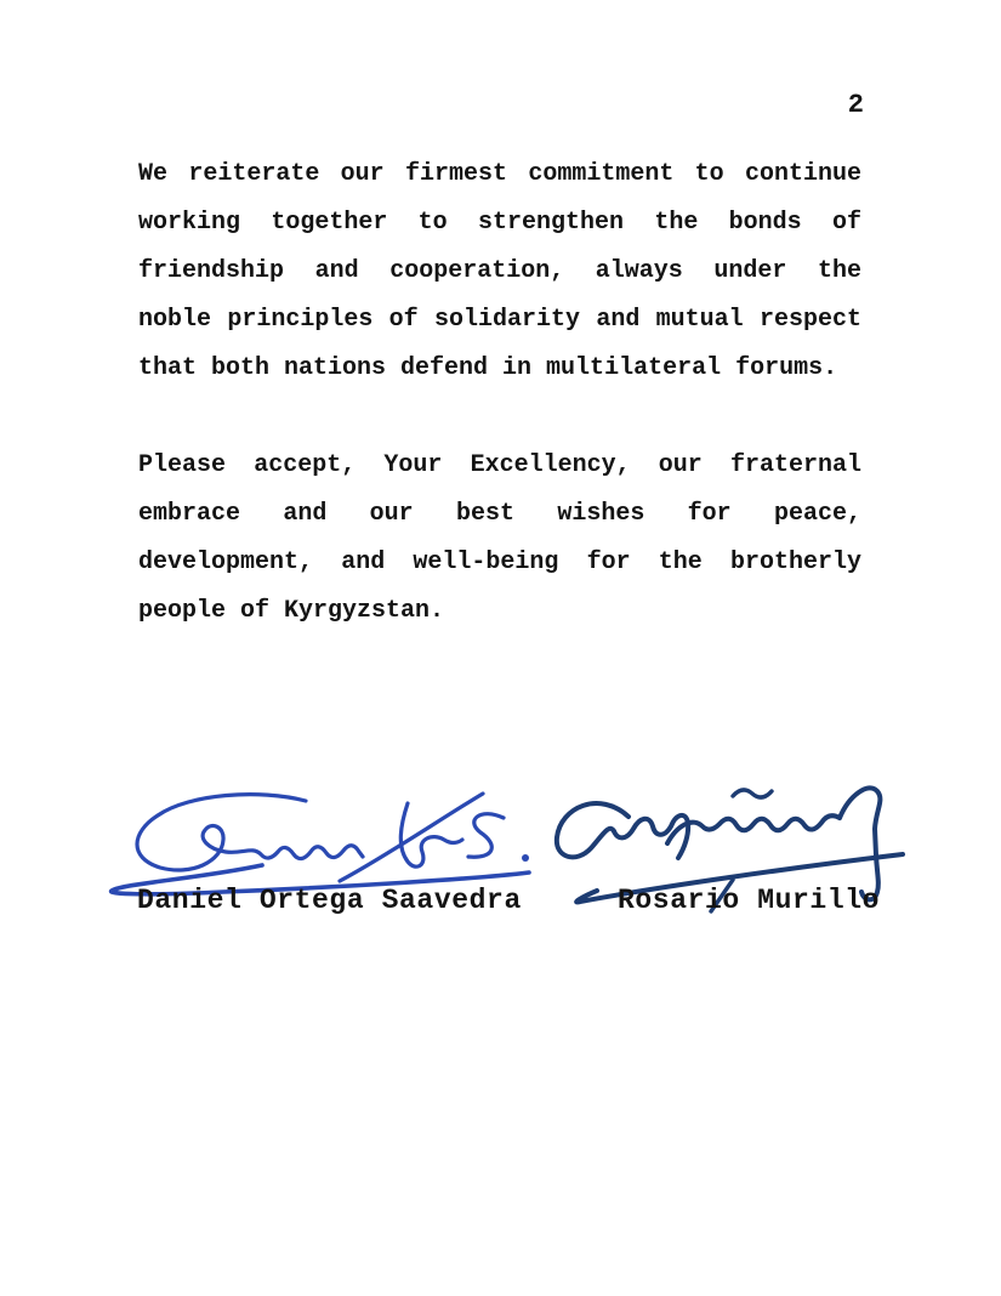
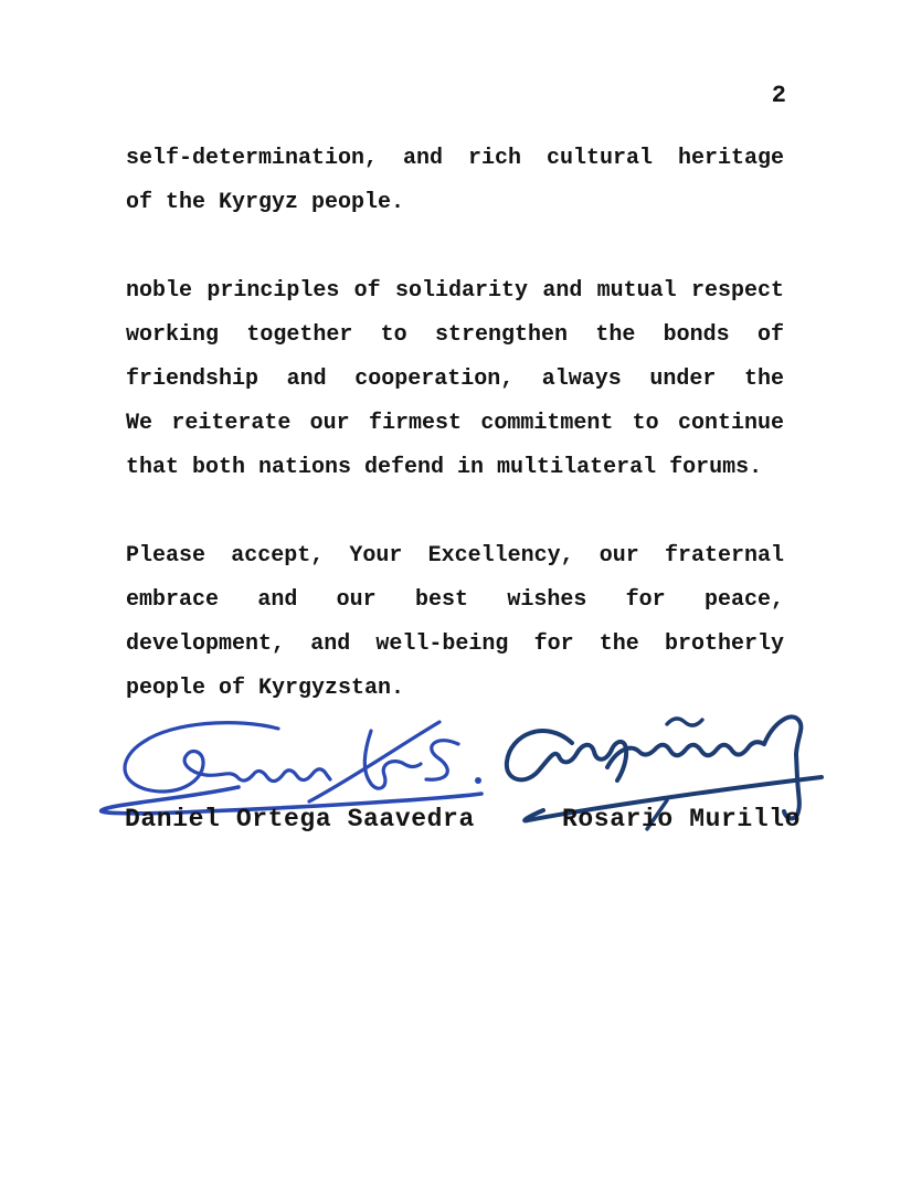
  2
+ self-determination, and rich cultural heritage
+ of the Kyrgyz people.
- We reiterate our firmest commitment to continue
+ noble principles of solidarity and mutual respect
  working together to strengthen the bonds of
  friendship and cooperation, always under the
- noble principles of solidarity and mutual respect
+ We reiterate our firmest commitment to continue
  that both nations defend in multilateral forums.
  Please accept, Your Excellency, our fraternal
  embrace and our best wishes for peace,
  development, and well-being for the brotherly
  people of Kyrgyzstan.
  Daniel Ortega Saavedra
  Rosario Murillo
